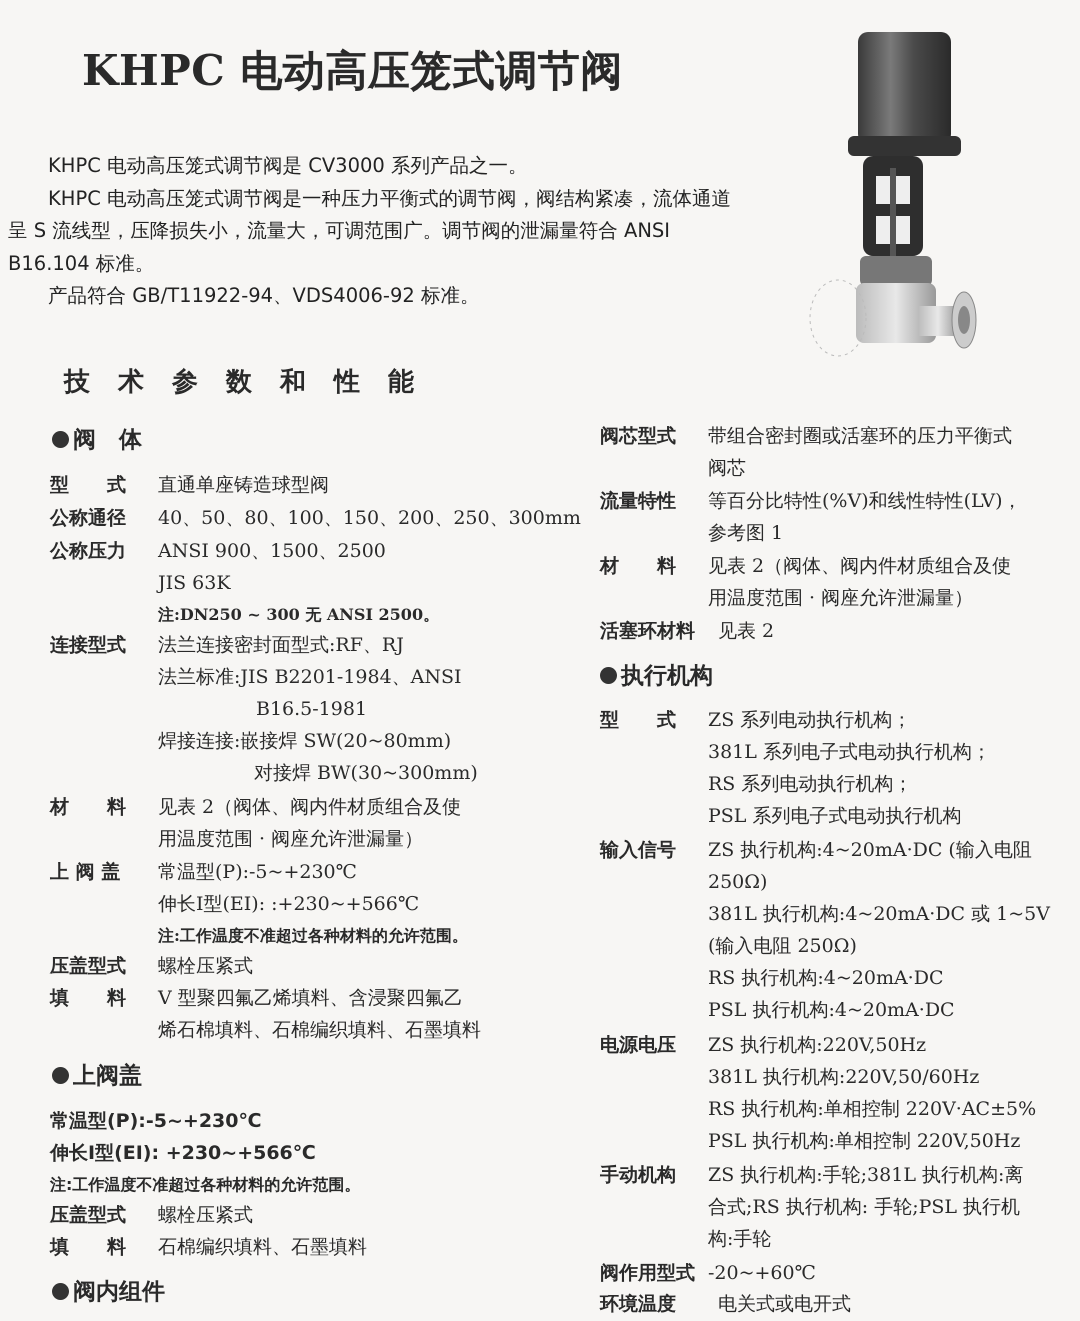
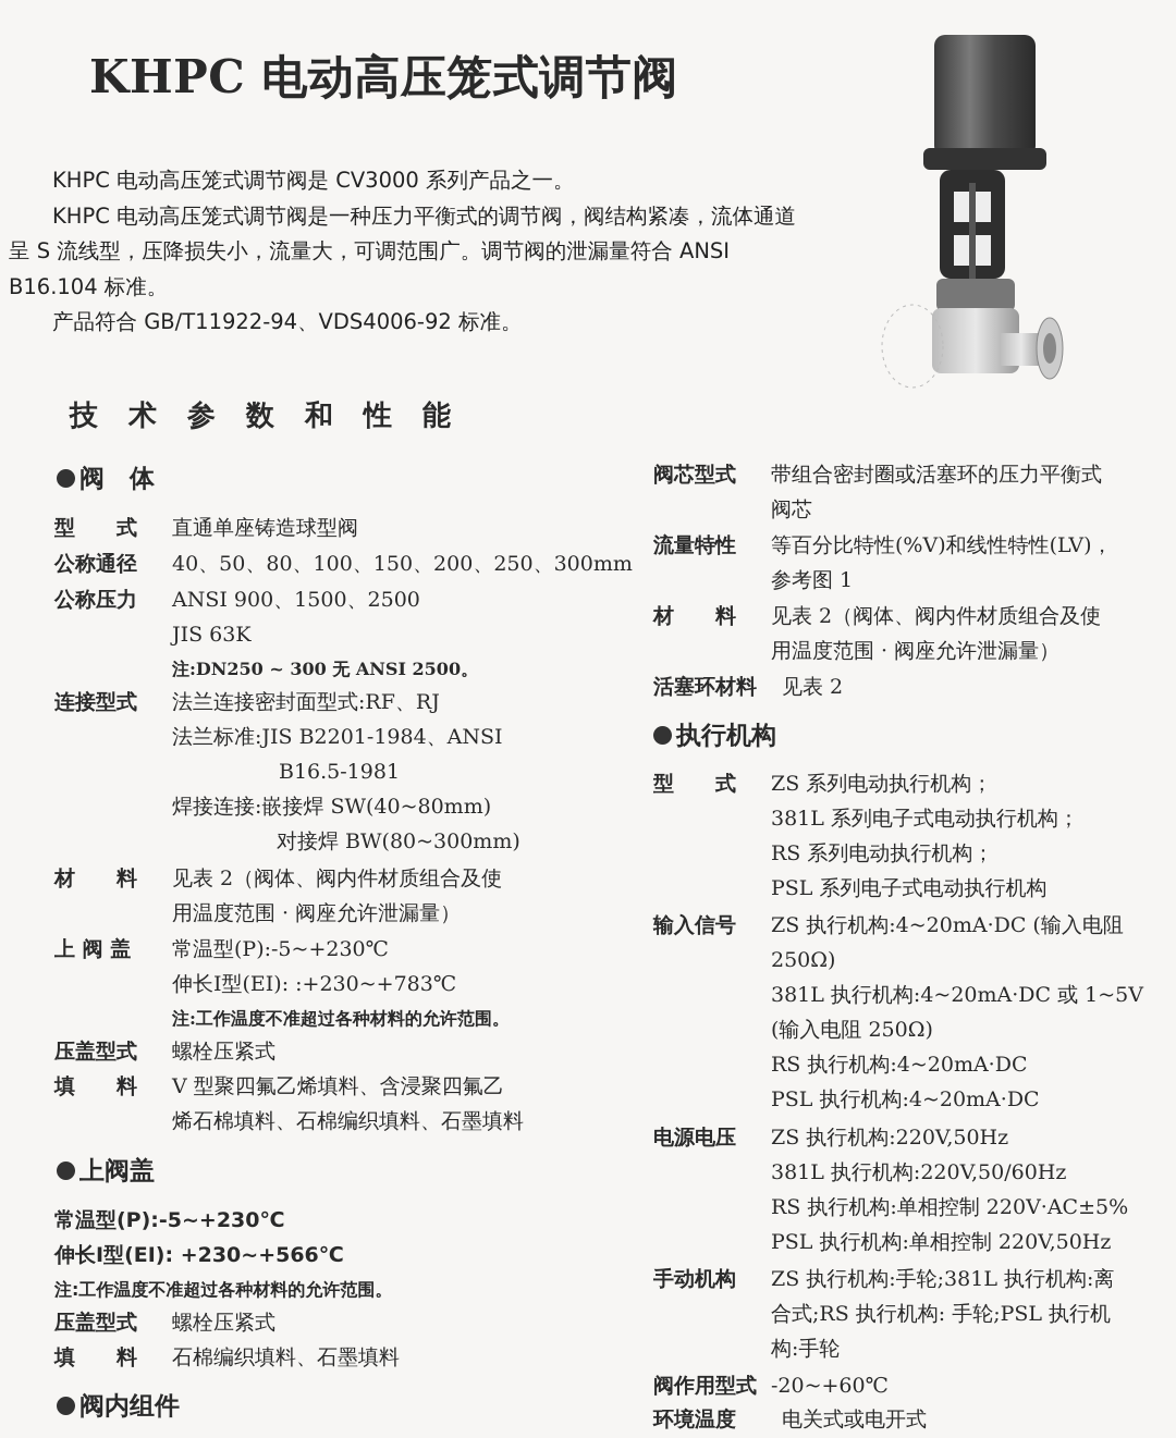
  KHPC 电动高压笼式调节阀
  KHPC 电动高压笼式调节阀是 CV3000 系列产品之一。
  KHPC 电动高压笼式调节阀是一种压力平衡式的调节阀，阀结构紧凑，流体通道呈 S 流线型，压降损失小，流量大，可调范围广。调节阀的泄漏量符合 ANSI B16.104 标准。
  产品符合 GB/T11922-94、VDS4006-92 标准。
  技术参数和性能
  阀 体
  型 式
  直通单座铸造球型阀
  公称通径
  40、50、80、100、150、200、250、300mm
  公称压力
  ANSI 900、1500、2500
  JIS 63K
  注:DN250 ~ 300 无 ANSI 2500。
  连接型式
  法兰连接密封面型式:RF、RJ
  法兰标准:JIS B2201-1984、ANSI
  B16.5-1981
- 焊接连接:嵌接焊 SW(20~80mm)
+ 焊接连接:嵌接焊 SW(40~80mm)
- 对接焊 BW(30~300mm)
+ 对接焊 BW(80~300mm)
  材 料
  见表 2（阀体、阀内件材质组合及使
  用温度范围 · 阀座允许泄漏量）
  上 阀 盖
  常温型(P):-5~+230℃
- 伸长Ⅰ型(EⅠ): :+230~+566℃
+ 伸长Ⅰ型(EⅠ): :+230~+783℃
  注:工作温度不准超过各种材料的允许范围。
  压盖型式
  螺栓压紧式
  填 料
  V 型聚四氟乙烯填料、含浸聚四氟乙
  烯石棉填料、石棉编织填料、石墨填料
  上阀盖
  常温型(P):-5~+230℃
  伸长Ⅰ型(EⅠ): +230~+566℃
  注:工作温度不准超过各种材料的允许范围。
  压盖型式
  螺栓压紧式
  填 料
  石棉编织填料、石墨填料
  阀内组件
  阀芯型式
  带组合密封圈或活塞环的压力平衡式
  阀芯
  流量特性
  等百分比特性(%V)和线性特性(LV)，
  参考图 1
  材 料
  见表 2（阀体、阀内件材质组合及使
  用温度范围 · 阀座允许泄漏量）
  活塞环材料
  见表 2
  执行机构
  型 式
  ZS 系列电动执行机构；
  381L 系列电子式电动执行机构；
  RS 系列电动执行机构；
  PSL 系列电子式电动执行机构
  输入信号
  ZS 执行机构:4~20mA·DC (输入电阻
  250Ω)
  381L 执行机构:4~20mA·DC 或 1~5V
  (输入电阻 250Ω)
  RS 执行机构:4~20mA·DC
  PSL 执行机构:4~20mA·DC
  电源电压
  ZS 执行机构:220V,50Hz
  381L 执行机构:220V,50/60Hz
  RS 执行机构:单相控制 220V·AC±5%
  PSL 执行机构:单相控制 220V,50Hz
  手动机构
  ZS 执行机构:手轮;381L 执行机构:离
  合式;RS 执行机构: 手轮;PSL 执行机
  构:手轮
  阀作用型式
  -20~+60℃
  环境温度
  电关式或电开式
